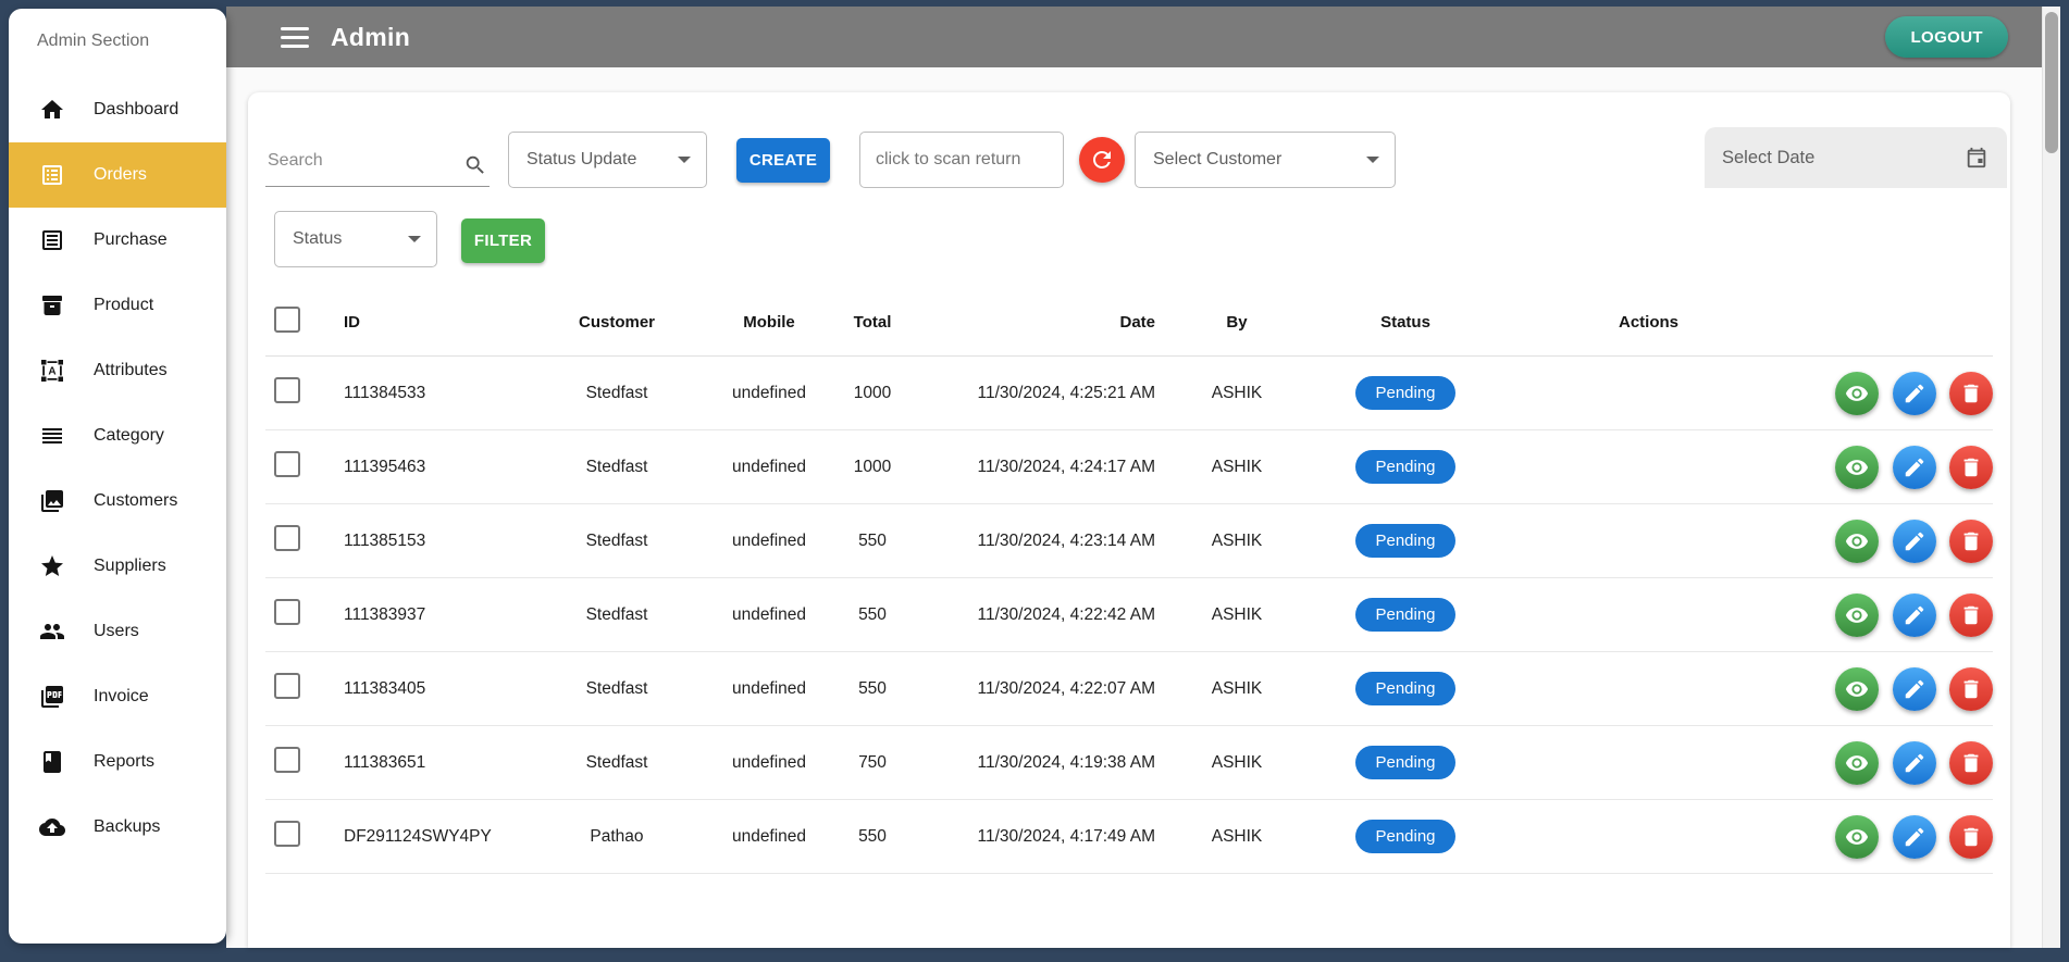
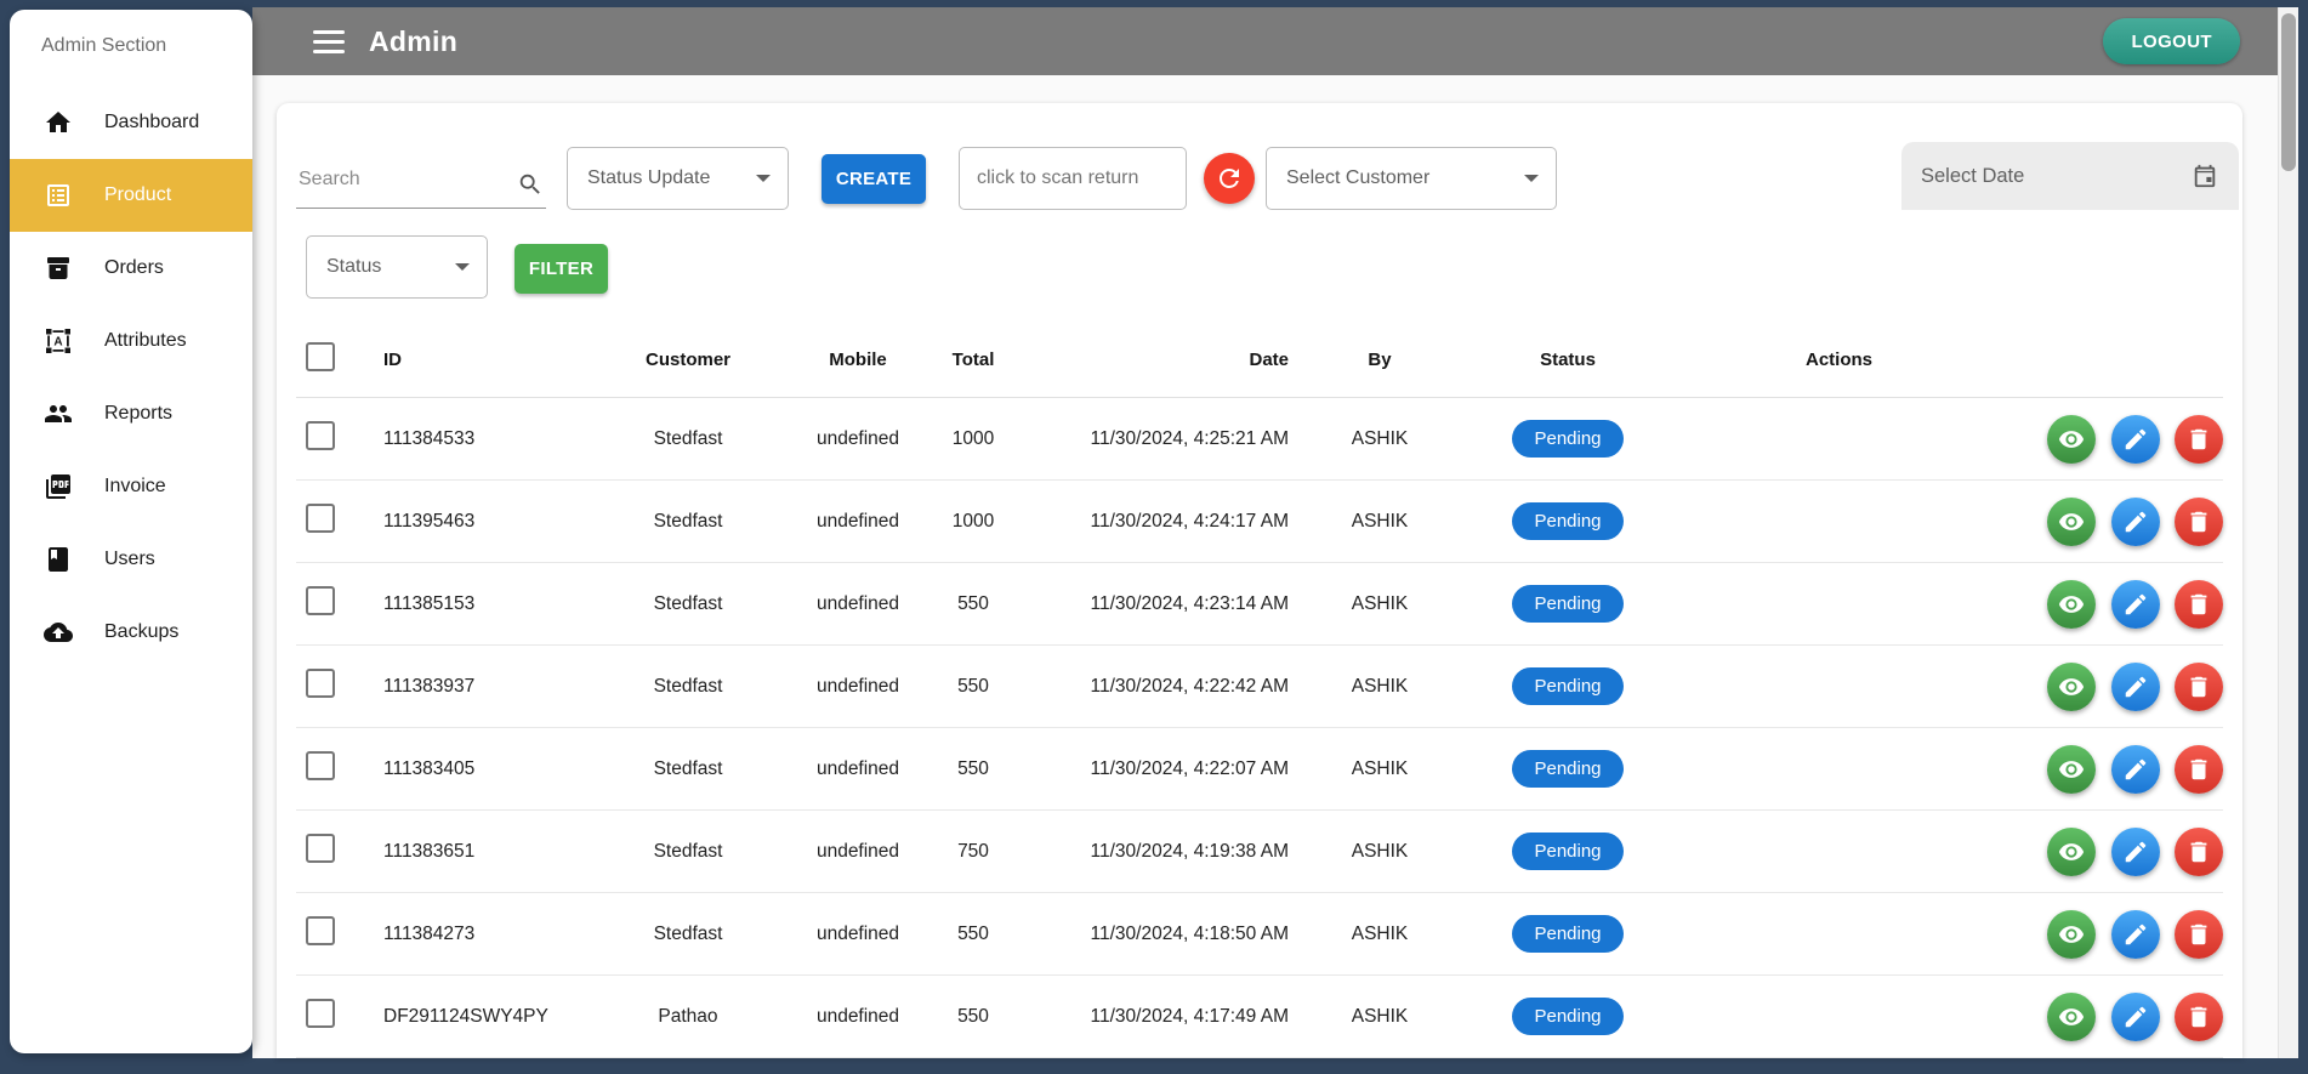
  Admin Section
  Dashboard
- Orders
+ Product
- Purchase
- Product
+ Orders
  A
  Attributes
- Category
- Customers
- Suppliers
- Users
+ Reports
  Invoice
- Reports
+ Users
  Backups
  Admin
  LOGOUT
  Search
  Status Update
  CREATE
  click to scan return
  Select Customer
  Select Date
  Status
  FILTER
  	ID	Customer	Mobile	Total	Date	By	Status	Actions
  	111384533	Stedfast	undefined	1000	11/30/2024, 4:25:21 AM	ASHIK	Pending
  	111395463	Stedfast	undefined	1000	11/30/2024, 4:24:17 AM	ASHIK	Pending
  	111385153	Stedfast	undefined	550	11/30/2024, 4:23:14 AM	ASHIK	Pending
  	111383937	Stedfast	undefined	550	11/30/2024, 4:22:42 AM	ASHIK	Pending
  	111383405	Stedfast	undefined	550	11/30/2024, 4:22:07 AM	ASHIK	Pending
  	111383651	Stedfast	undefined	750	11/30/2024, 4:19:38 AM	ASHIK	Pending
+ 	111384273	Stedfast	undefined	550	11/30/2024, 4:18:50 AM	ASHIK	Pending
  	DF291124SWY4PY	Pathao	undefined	550	11/30/2024, 4:17:49 AM	ASHIK	Pending
